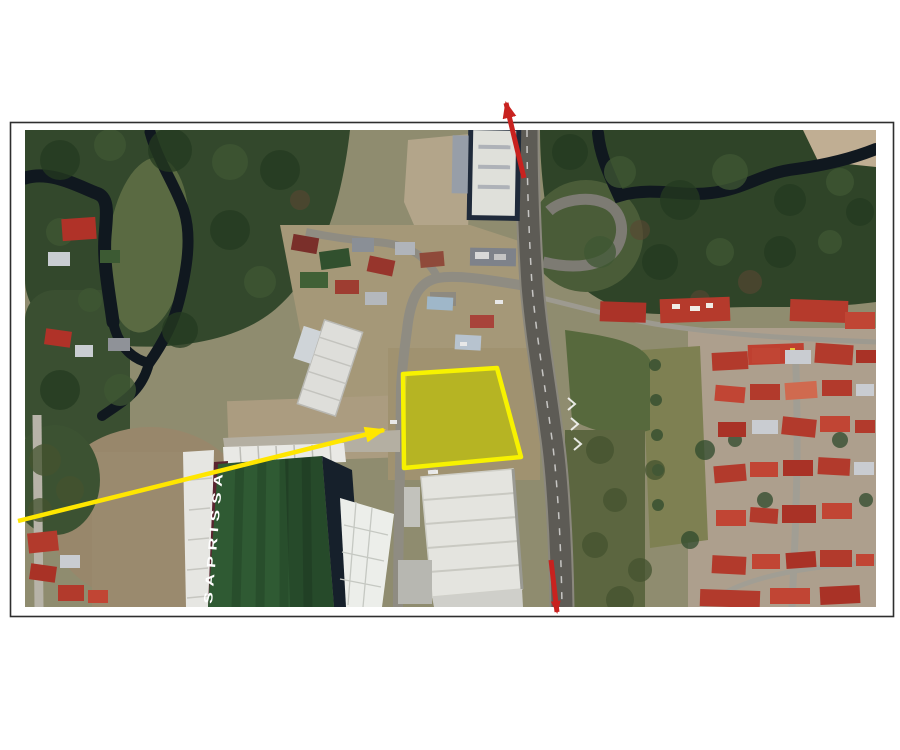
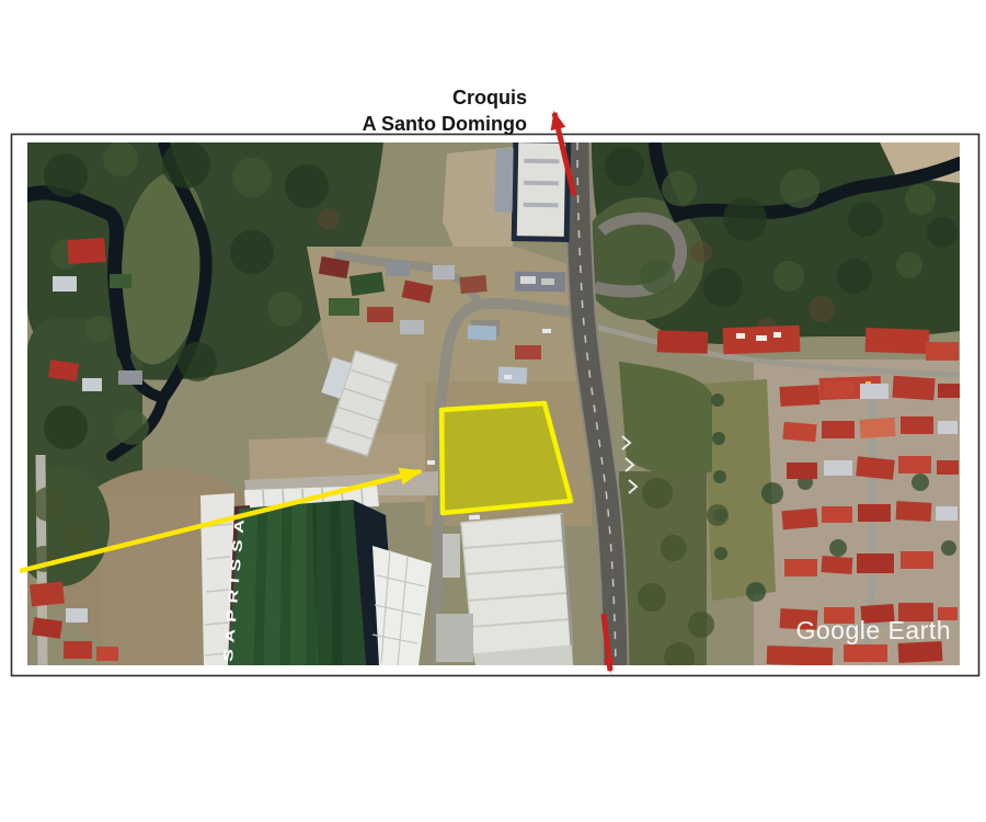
+ Google Earth
+ Croquis
+ A Santo Domingo
